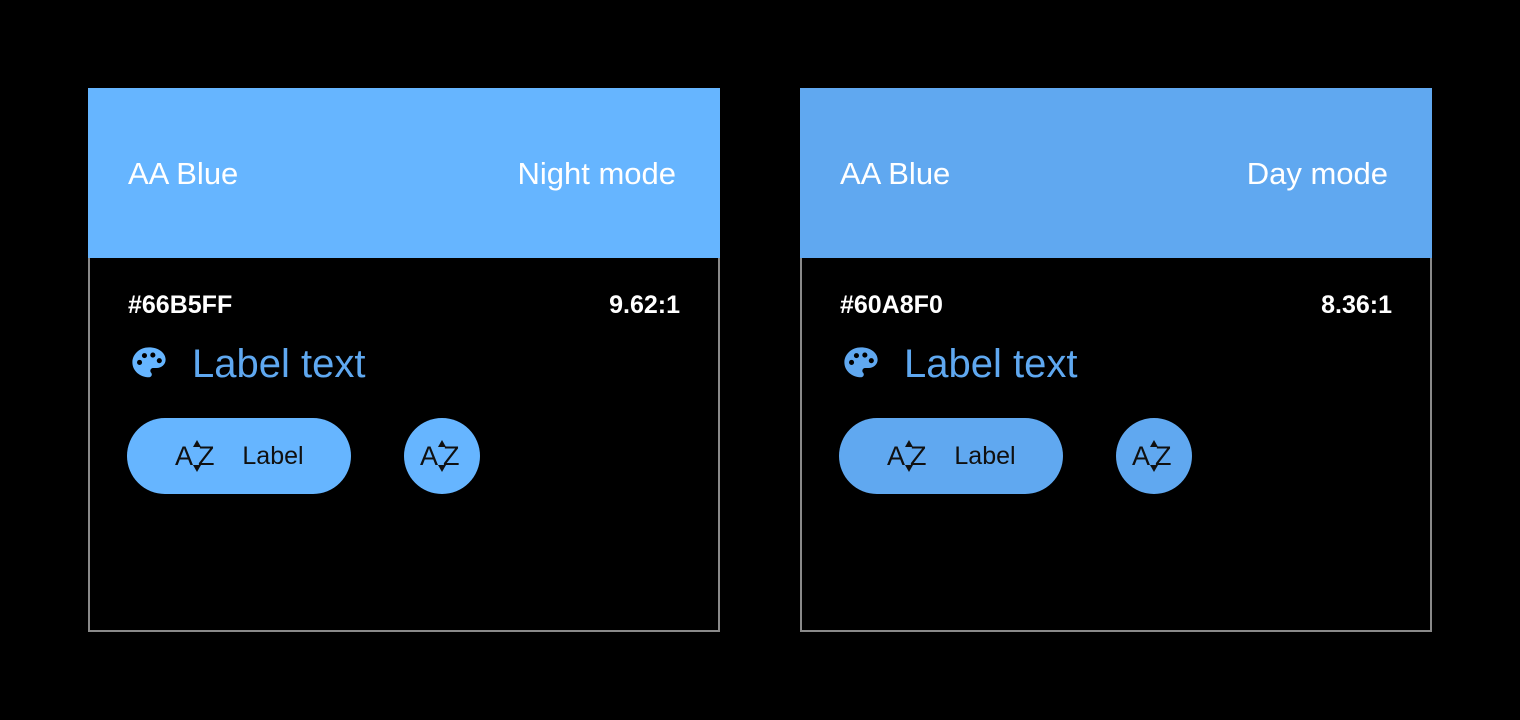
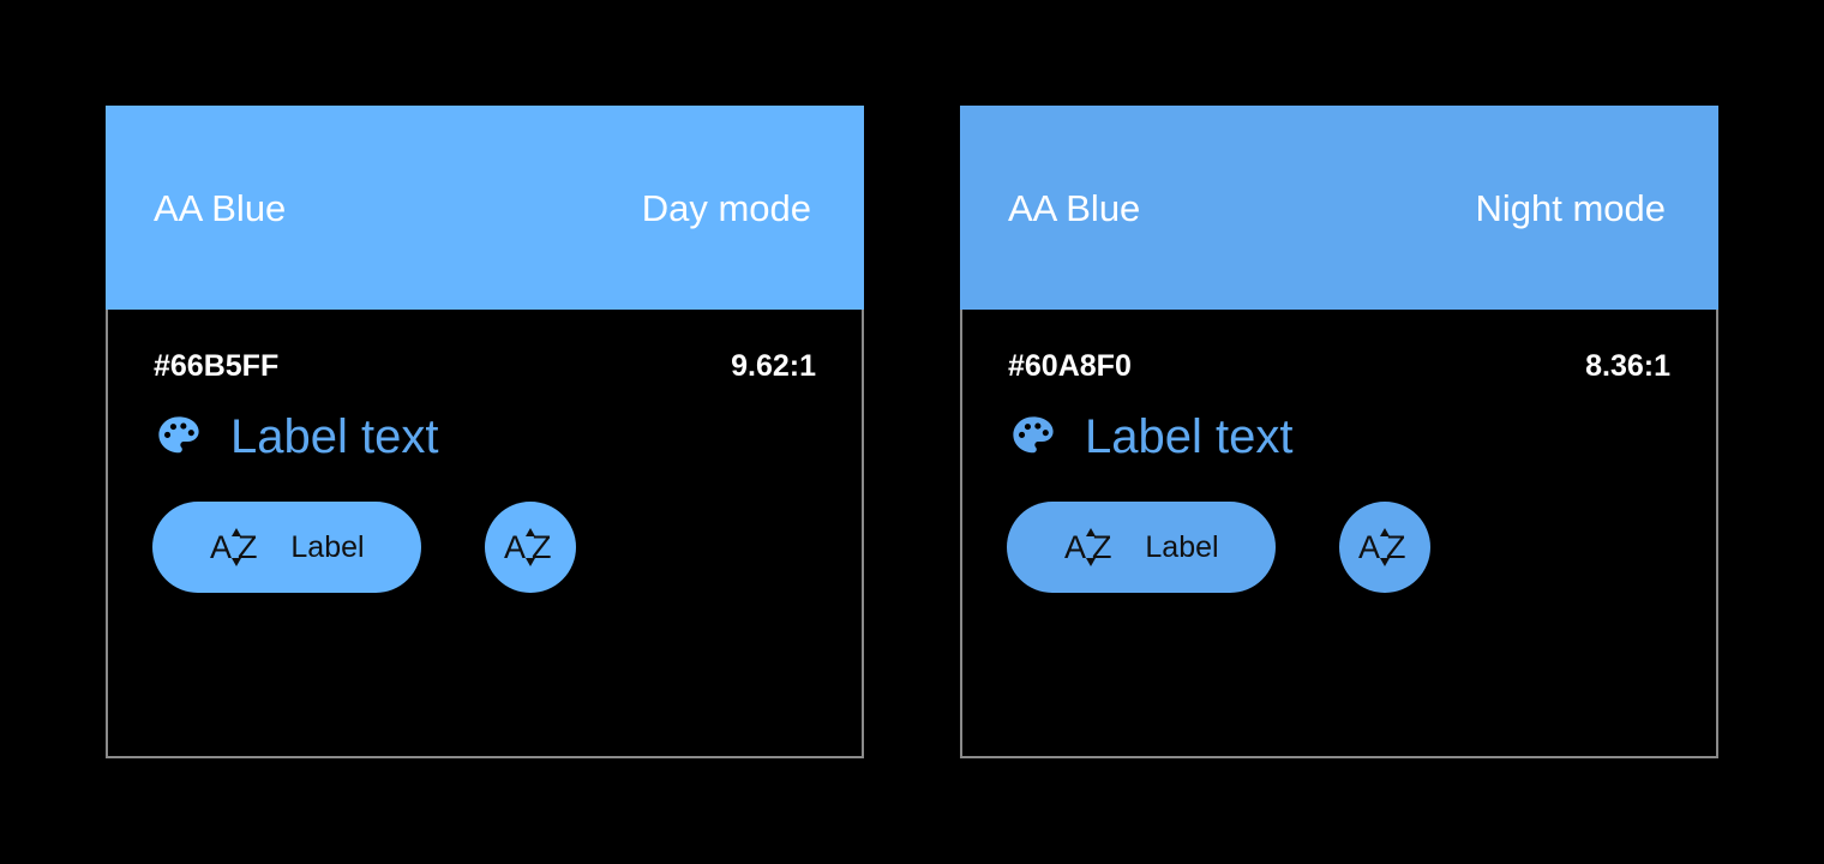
  AA Blue
- Night mode
+ Day mode
  #66B5FF
  9.62:1
  Label text
  A
  Z
  Label
  A
  Z
  AA Blue
- Day mode
+ Night mode
  #60A8F0
  8.36:1
  Label text
  A
  Z
  Label
  A
  Z
